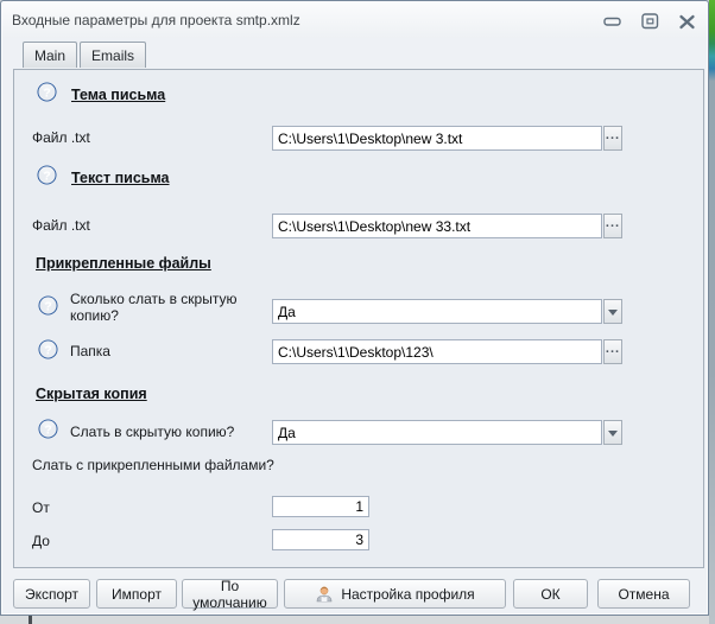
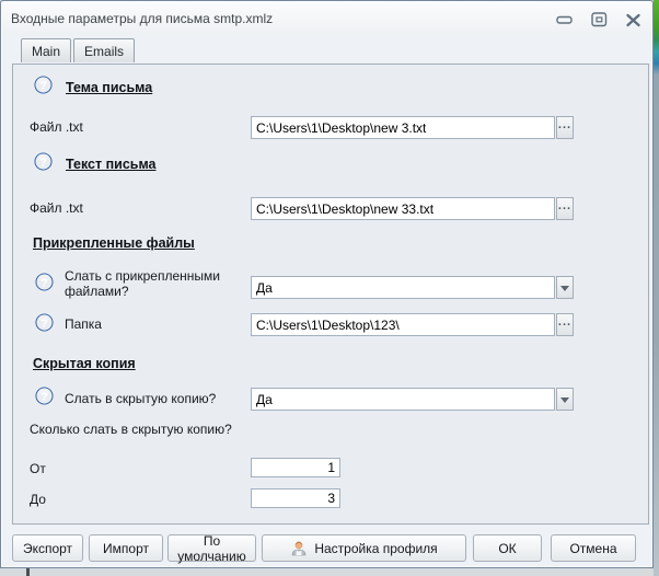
- Входные параметры для проекта smtp.xmlz
+ Входные параметры для письма smtp.xmlz
  Main
  Emails
  Тема письма
  Файл .txt
  C:\Users\1\Desktop\new 3.txt
  ...
  Текст письма
  Файл .txt
  C:\Users\1\Desktop\new 33.txt
  ...
  Прикрепленные файлы
- Сколько слать в скрытую копию?
+ Слать с прикрепленными файлами?
  Да
  Папка
  C:\Users\1\Desktop\123\
  ...
  Скрытая копия
  Слать в скрытую копию?
  Да
- Слать с прикрепленными файлами?
+ Сколько слать в скрытую копию?
  От
  1
  До
  3
  Экспорт
  Импорт
  По умолчанию
  Настройка профиля
  ОК
  Отмена
